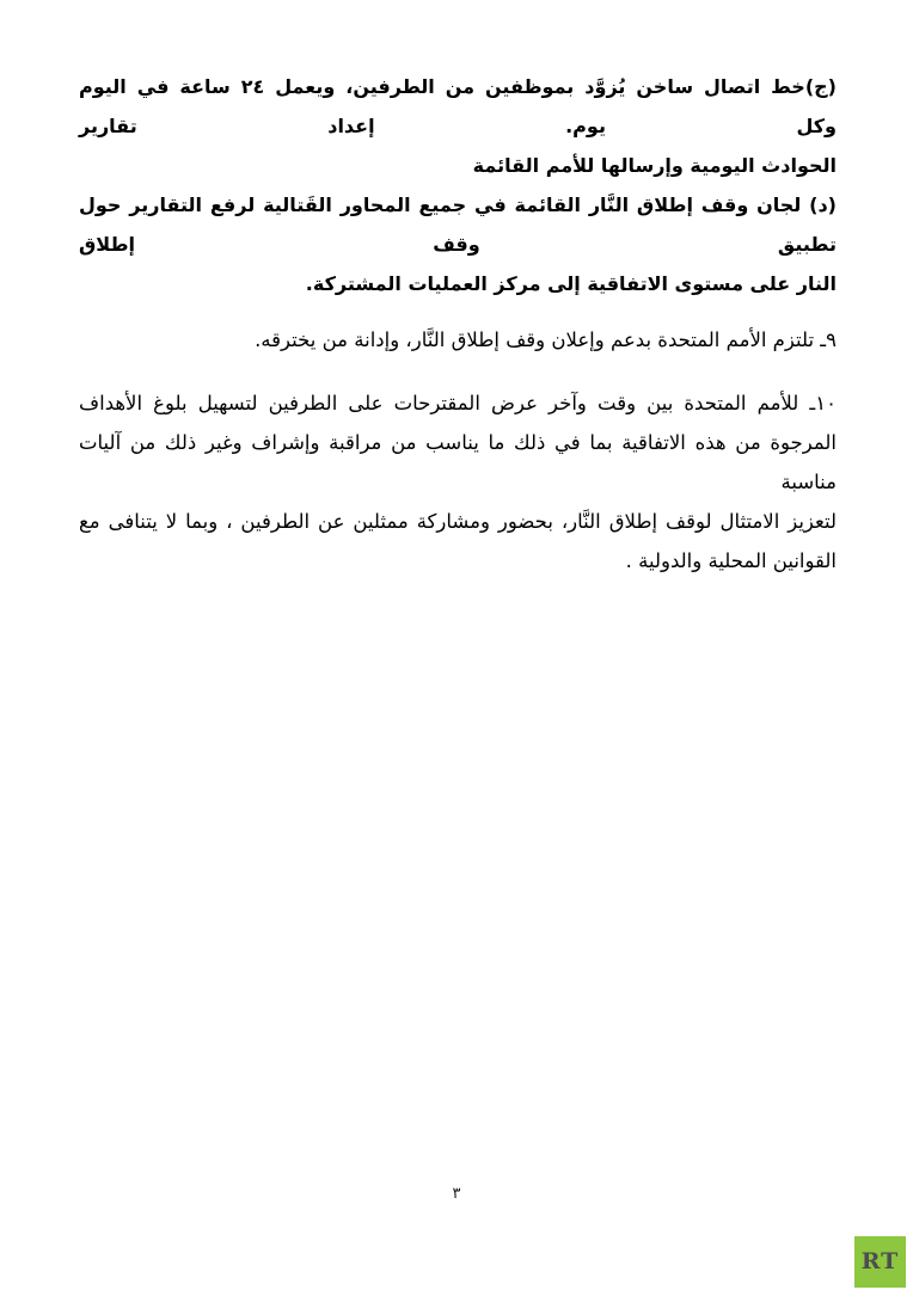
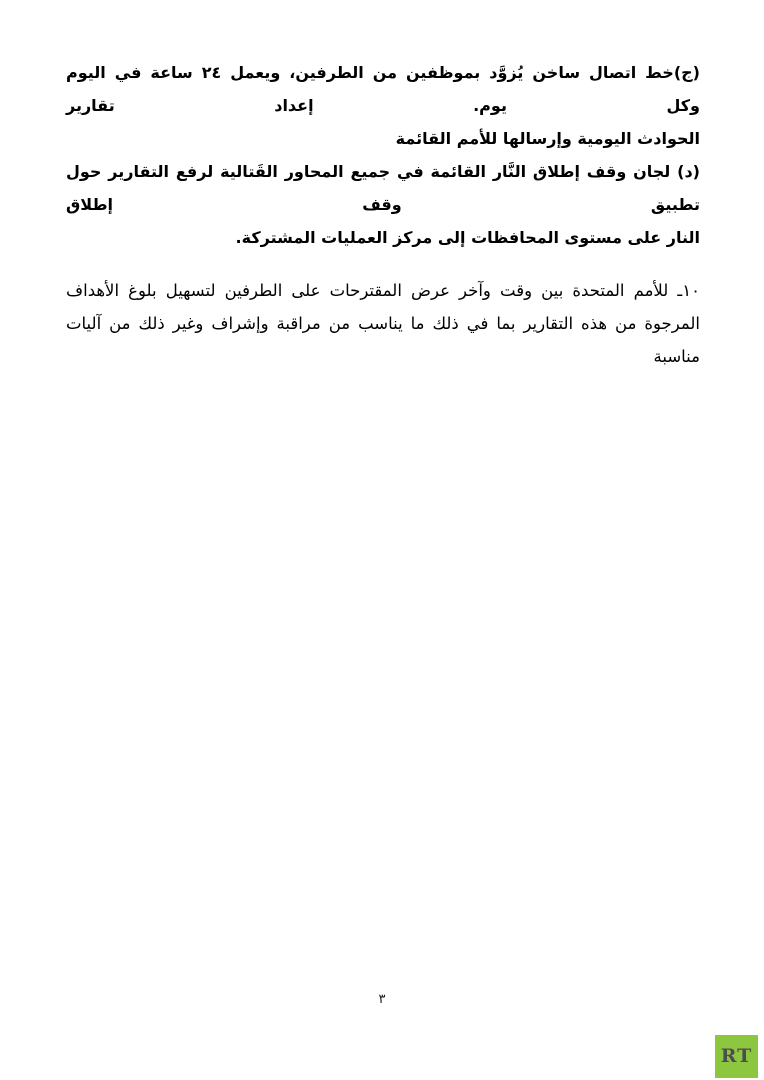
  (ج)خط اتصال ساخن يُزوَّد بموظفين من الطرفين، ويعمل ٢٤ ساعة في اليوم وكل يوم. إعداد تقارير
  الحوادث اليومية وإرسالها للأمم القائمة
  (د) لجان وقف إطلاق النَّار القائمة في جميع المحاور القَتالية لرفع التقارير حول تطبيق وقف إطلاق
- النار على مستوى الاتفاقية إلى مركز العمليات المشتركة.
+ النار على مستوى المحافظات إلى مركز العمليات المشتركة.
- ٩ـ تلتزم الأمم المتحدة بدعم وإعلان وقف إطلاق النَّار، وإدانة من يخترقه.
  ١٠ـ للأمم المتحدة بين وقت وآخر عرض المقترحات على الطرفين لتسهيل بلوغ الأهداف
- المرجوة من هذه الاتفاقية بما في ذلك ما يناسب من مراقبة وإشراف وغير ذلك من آليات مناسبة
+ المرجوة من هذه التقارير بما في ذلك ما يناسب من مراقبة وإشراف وغير ذلك من آليات مناسبة
- لتعزيز الامتثال لوقف إطلاق النَّار، بحضور ومشاركة ممثلين عن الطرفين ، وبما لا يتنافى مع
- القوانين المحلية والدولية .
  ٣
  RT
